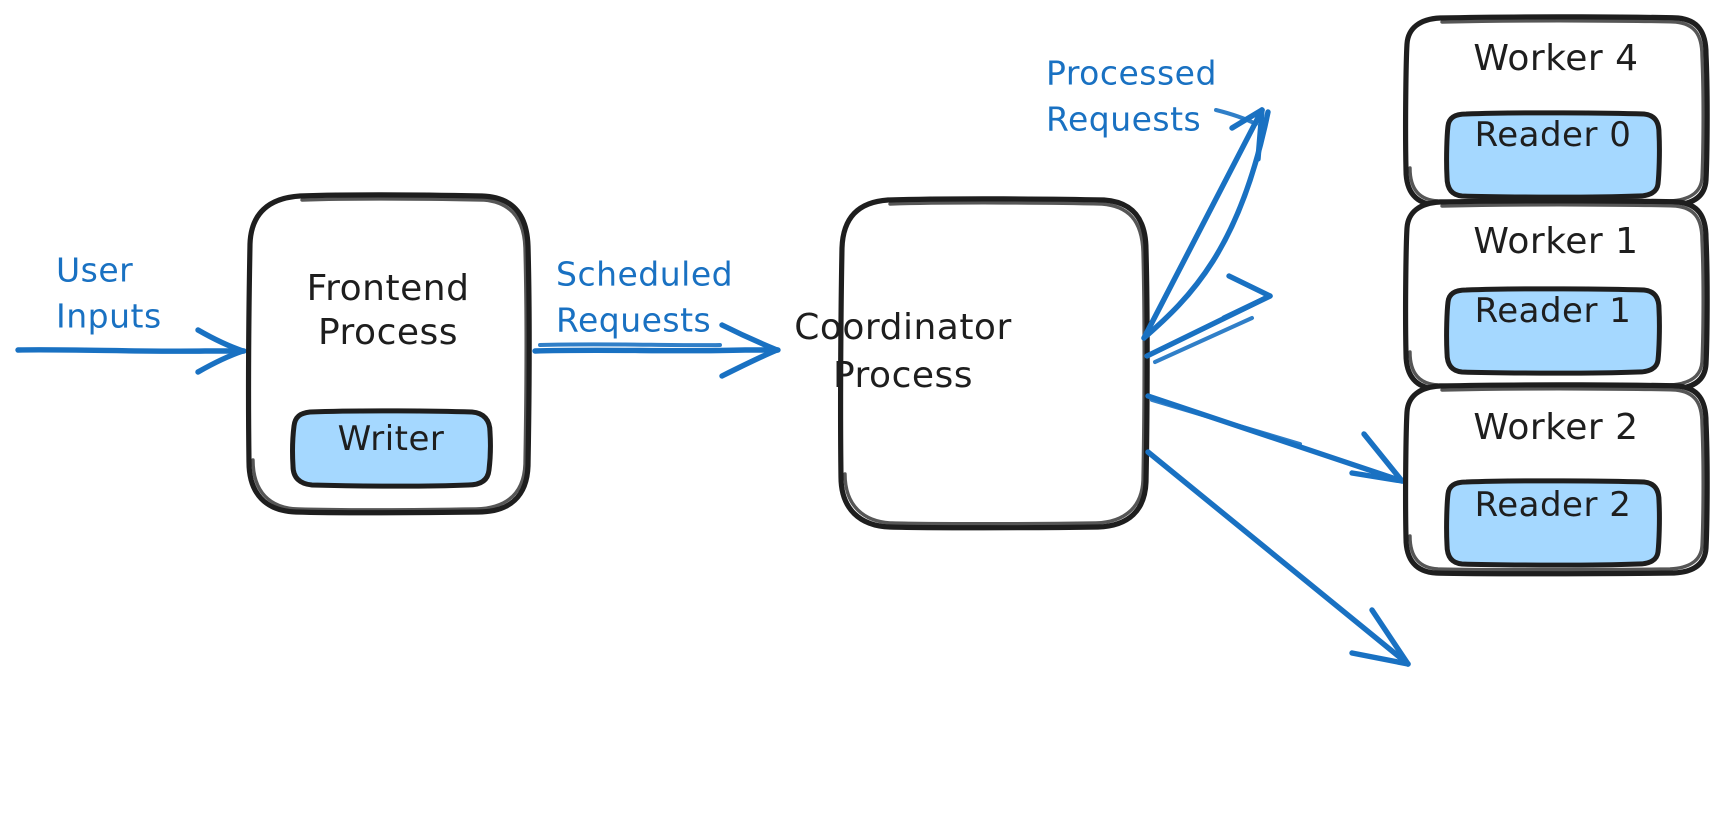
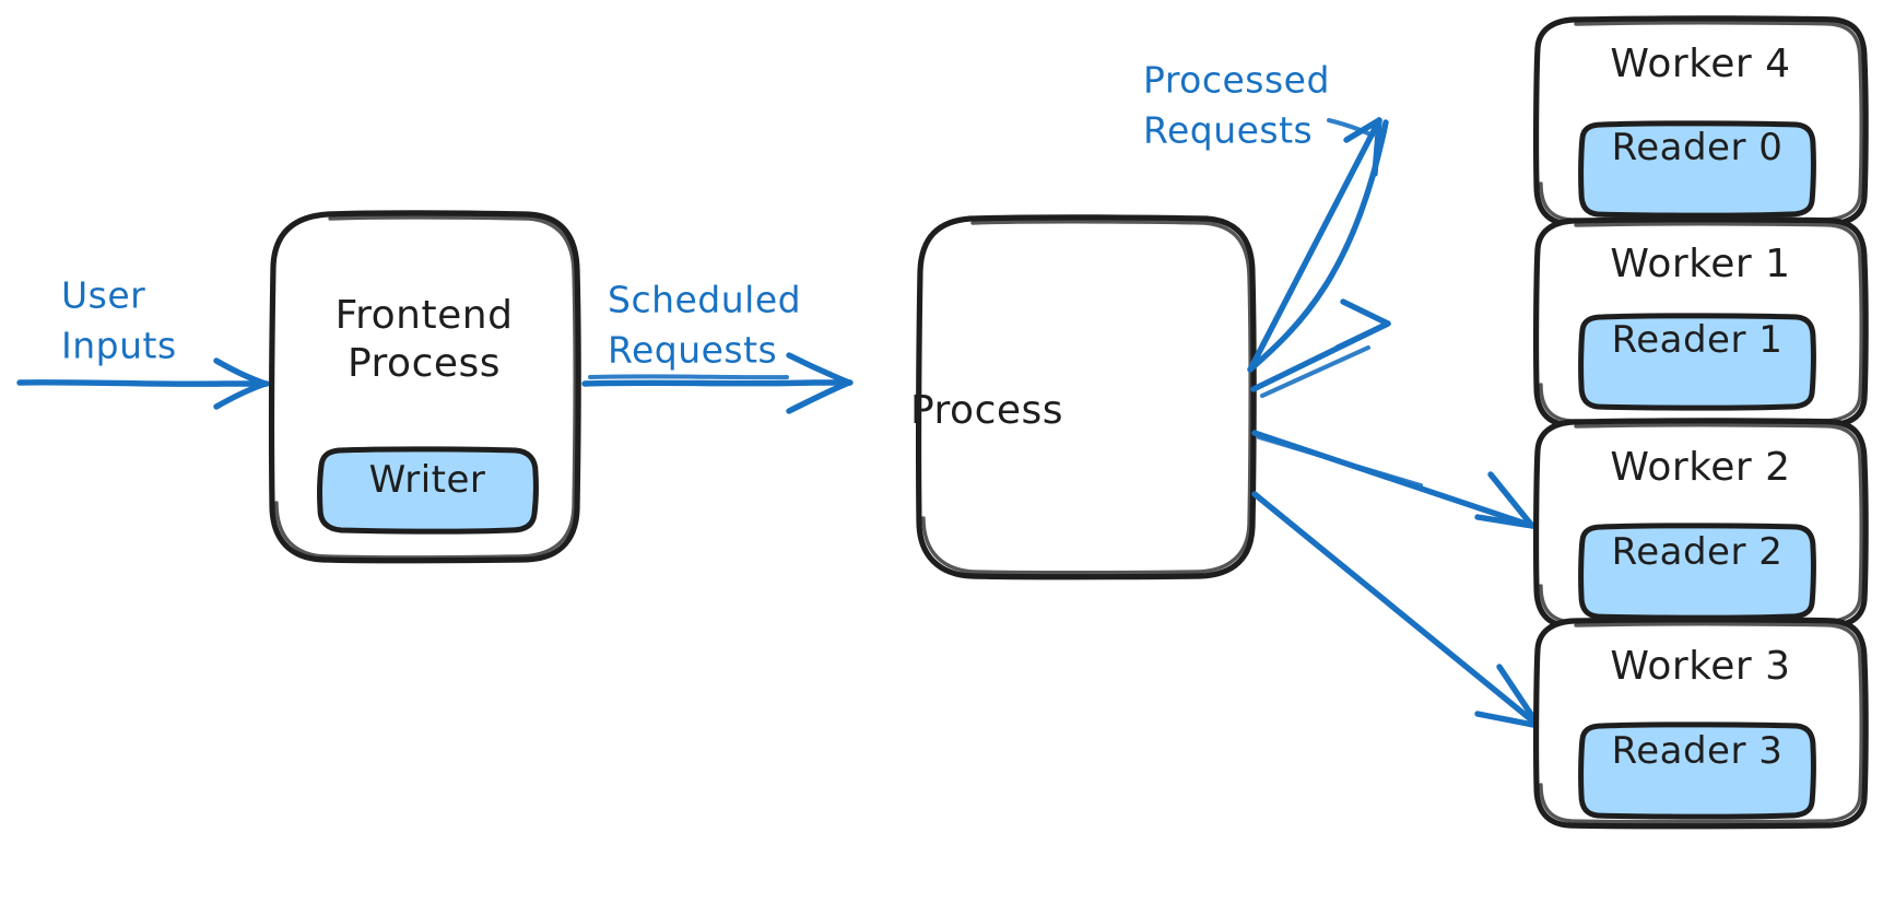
  User
  Inputs
  Frontend
  Process
  Writer
  Scheduled
  Requests
- Coordinator
  Process
  Processed
  Requests
  Worker 4
  Reader 0
  Worker 1
  Reader 1
  Worker 2
  Reader 2
+ Worker 3
+ Reader 3
